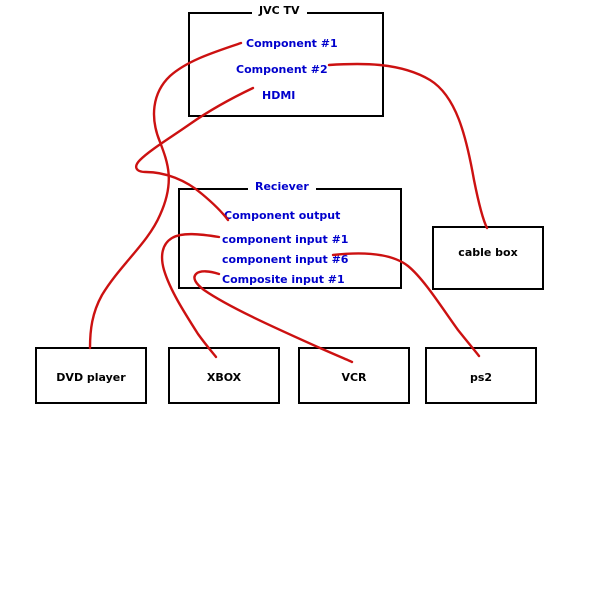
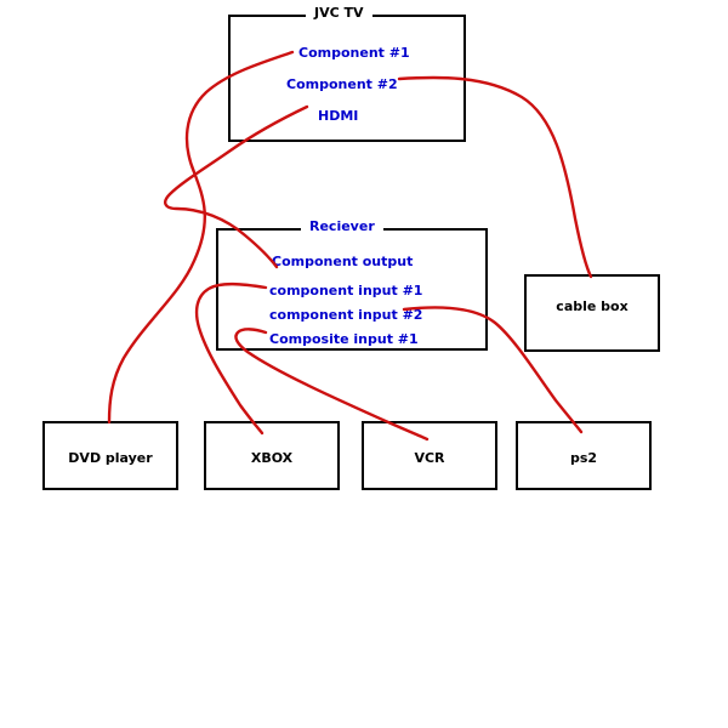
  JVC TV
  Component #1
  Component #2
  HDMI
  Reciever
  Component output
  component input #1
- component input #6
+ component input #2
  Composite input #1
  cable box
  DVD player
  XBOX
  VCR
  ps2
